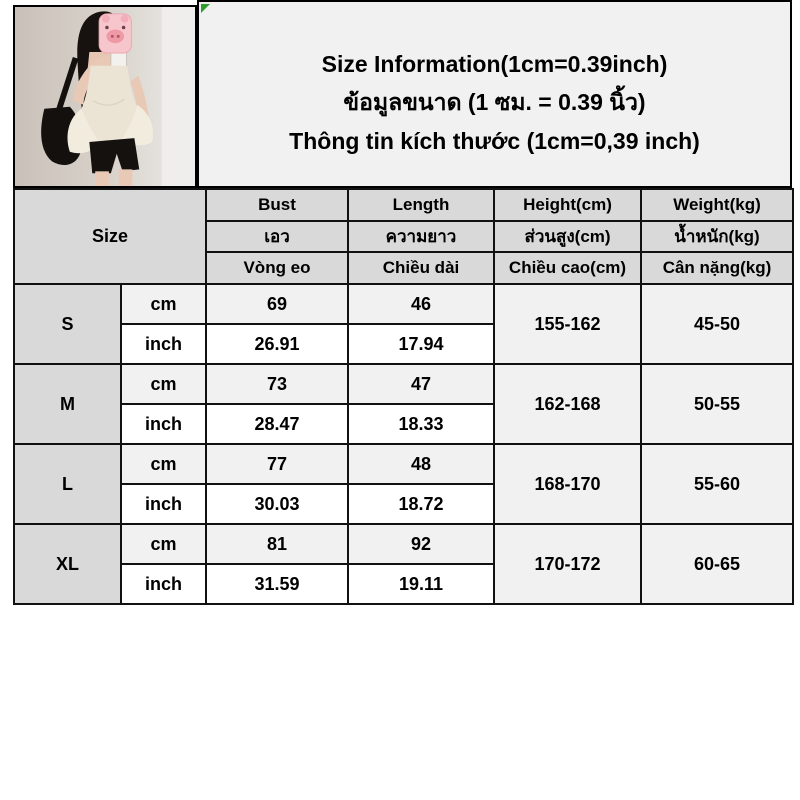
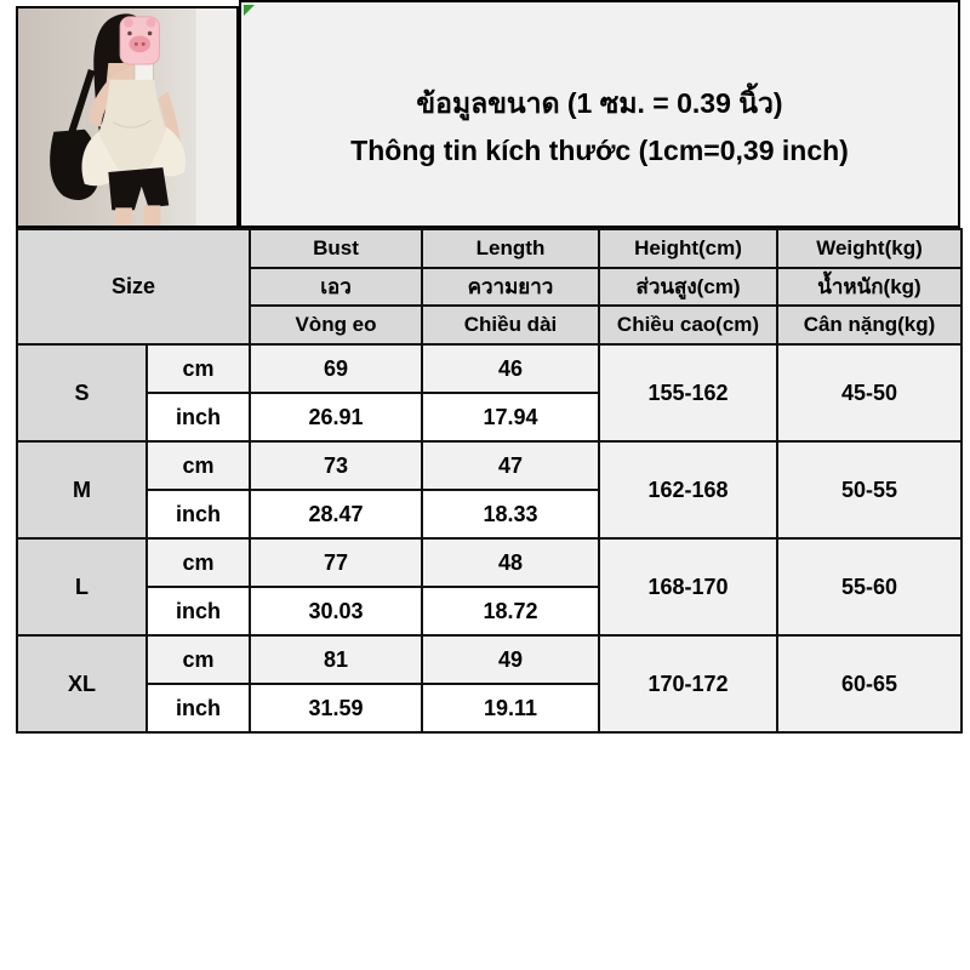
- Size Information(1cm=0.39inch)
  ข้อมูลขนาด (1 ซม. = 0.39 นิ้ว)
  Thông tin kích thước (1cm=0,39 inch)
  Size	Bust	Length	Height(cm)	Weight(kg)
  เอว	ความยาว	ส่วนสูง(cm)	น้ำหนัก(kg)
  Vòng eo	Chiều dài	Chiều cao(cm)	Cân nặng(kg)
  S	cm	69	46	155-162	45-50
  inch	26.91	17.94
  M	cm	73	47	162-168	50-55
  inch	28.47	18.33
  L	cm	77	48	168-170	55-60
  inch	30.03	18.72
- XL	cm	81	92	170-172	60-65
+ XL	cm	81	49	170-172	60-65
  inch	31.59	19.11
